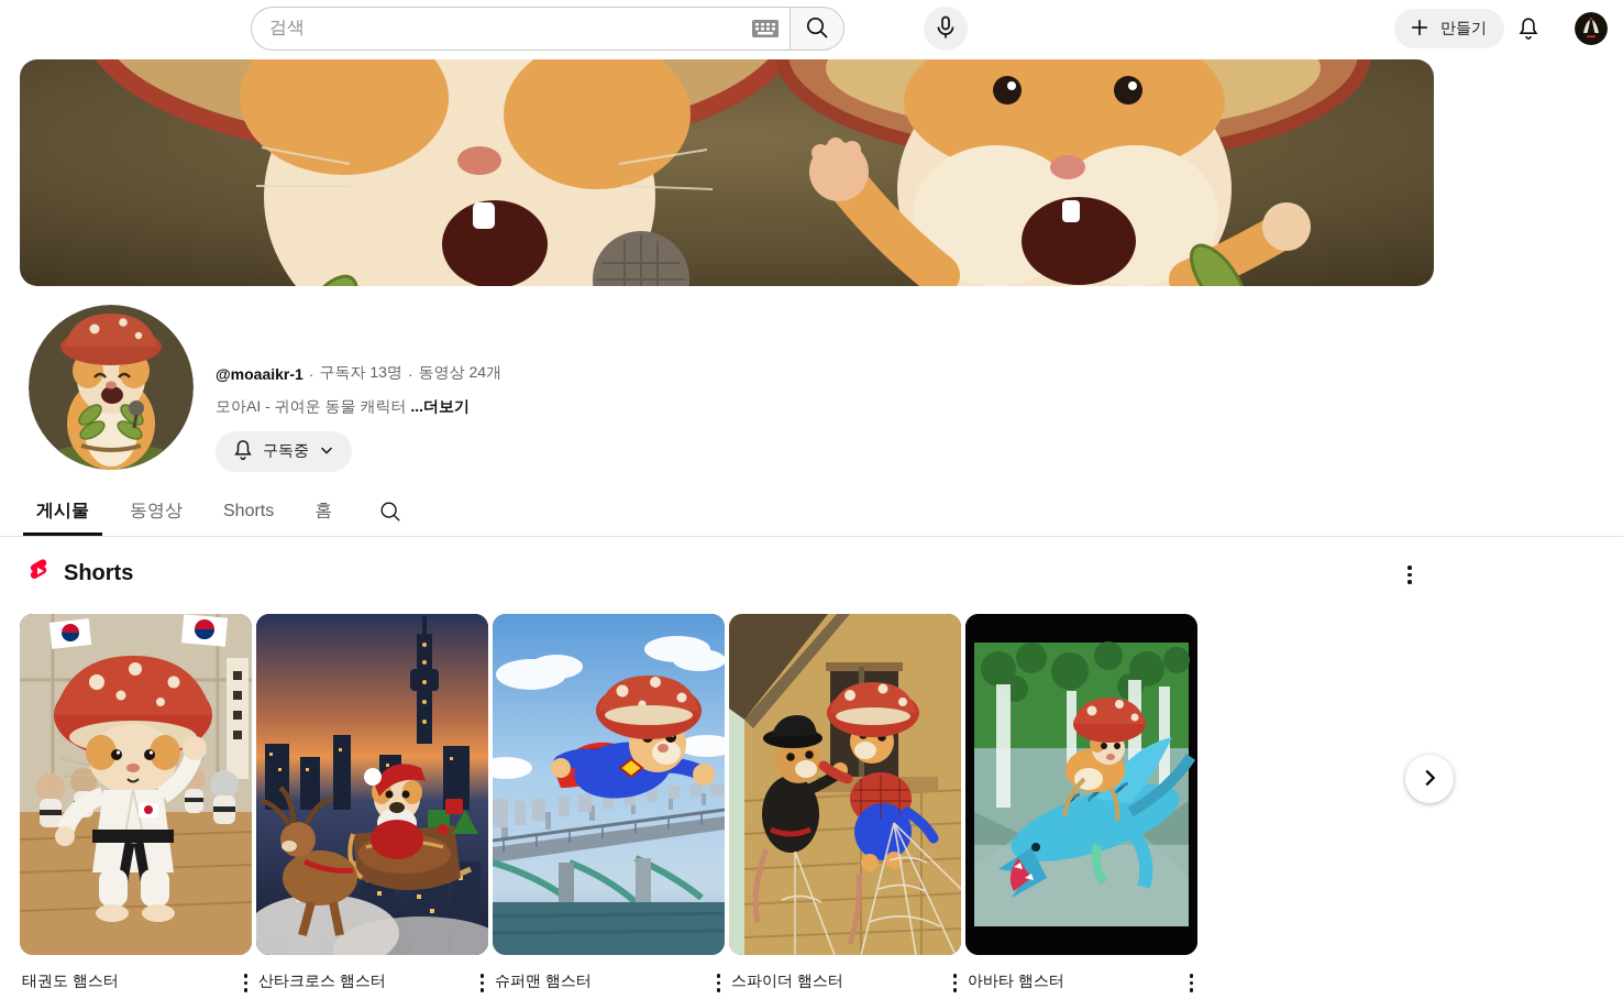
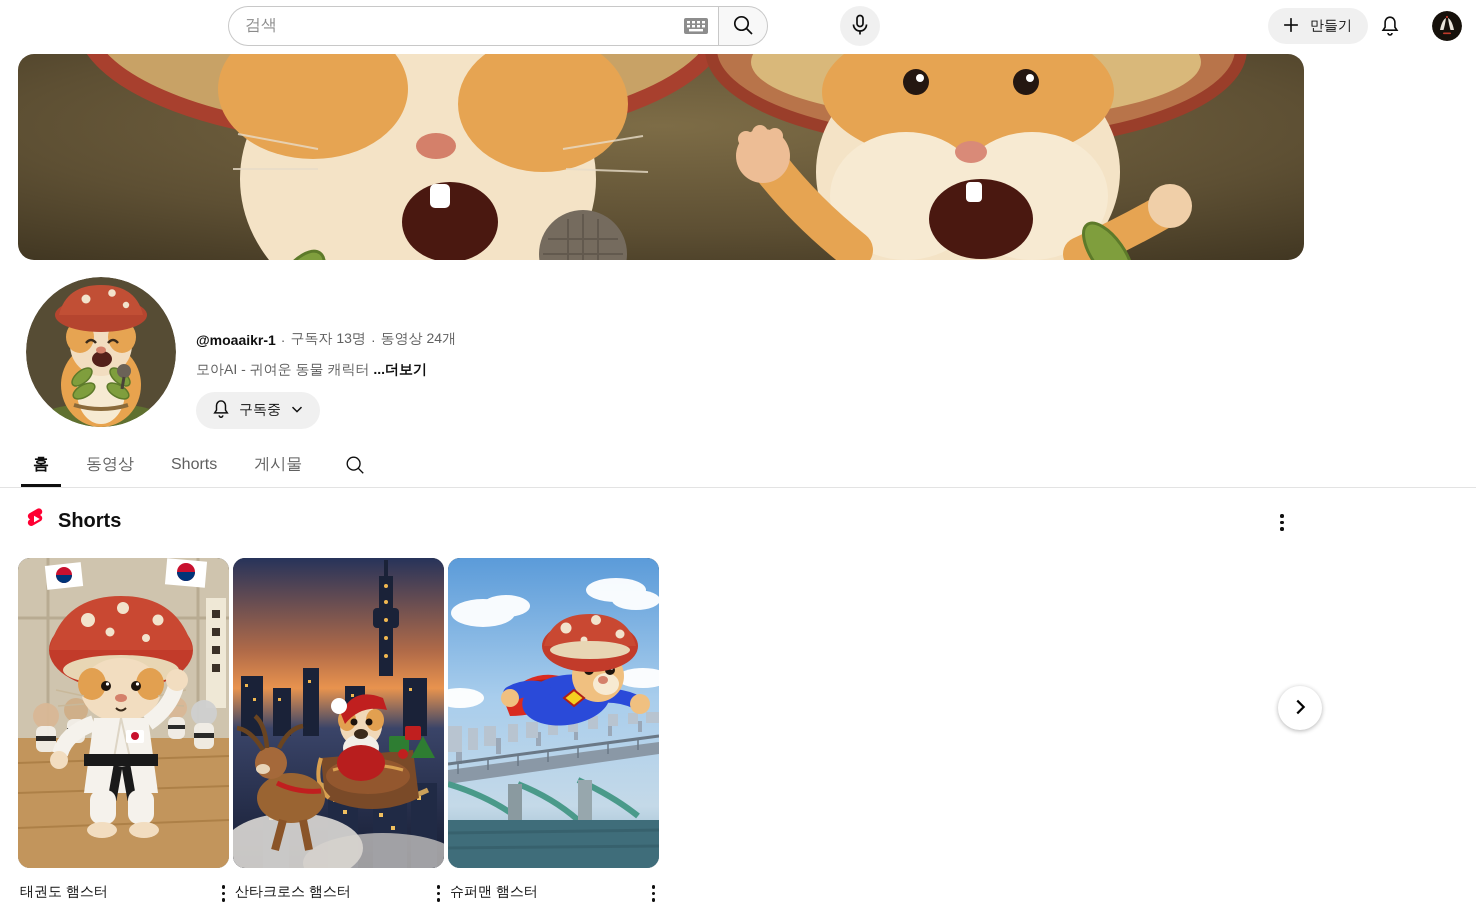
  검색
  만들기
  @moaaikr-1
  ·
  구독자 13명
  ·
  동영상 24개
  모아AI - 귀여운 동물 캐릭터 ...더보기
  구독중
- 게시물
+ 홈
  동영상
  Shorts
- 홈
+ 게시물
  Shorts
  태권도 햄스터
  산타크로스 햄스터
  슈퍼맨 햄스터
- 스파이더 햄스터
- 아바타 햄스터
